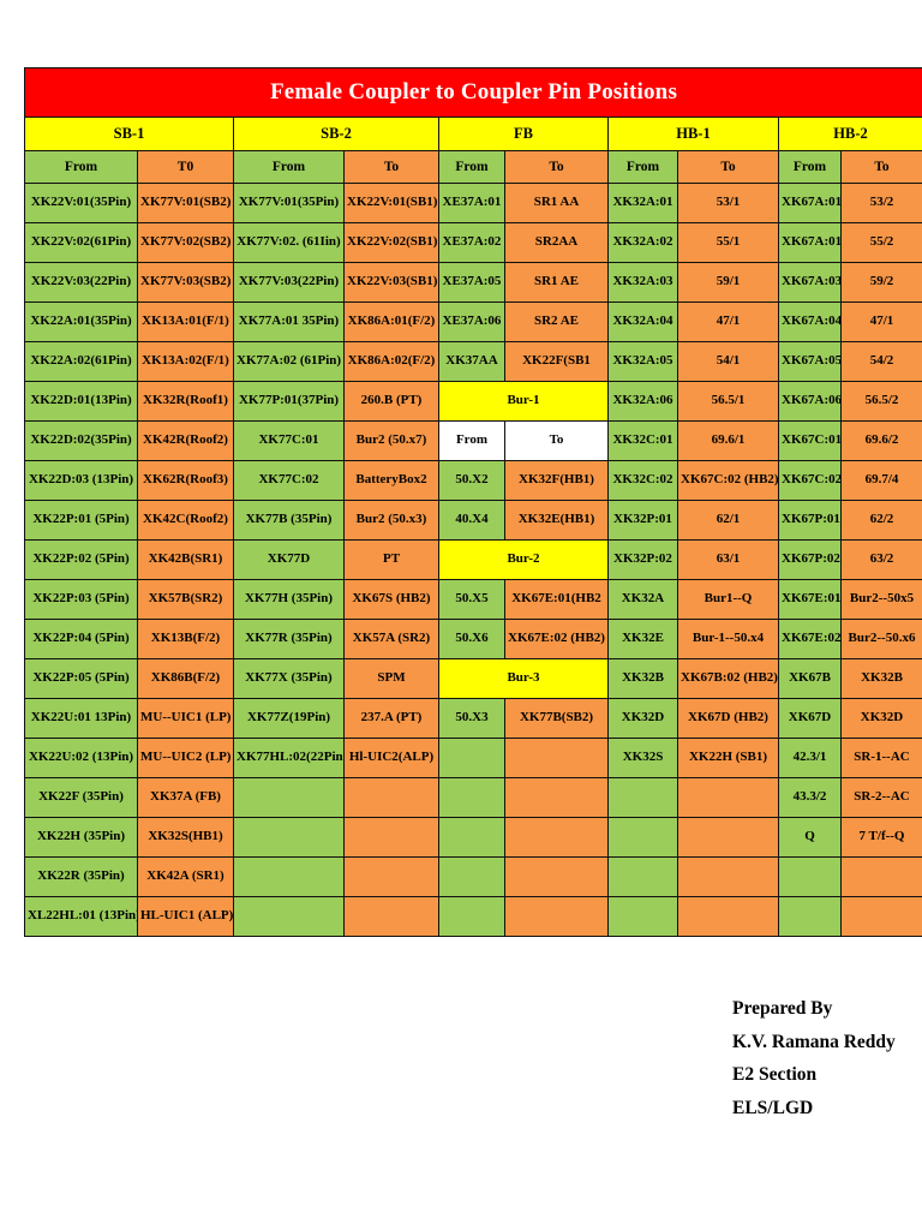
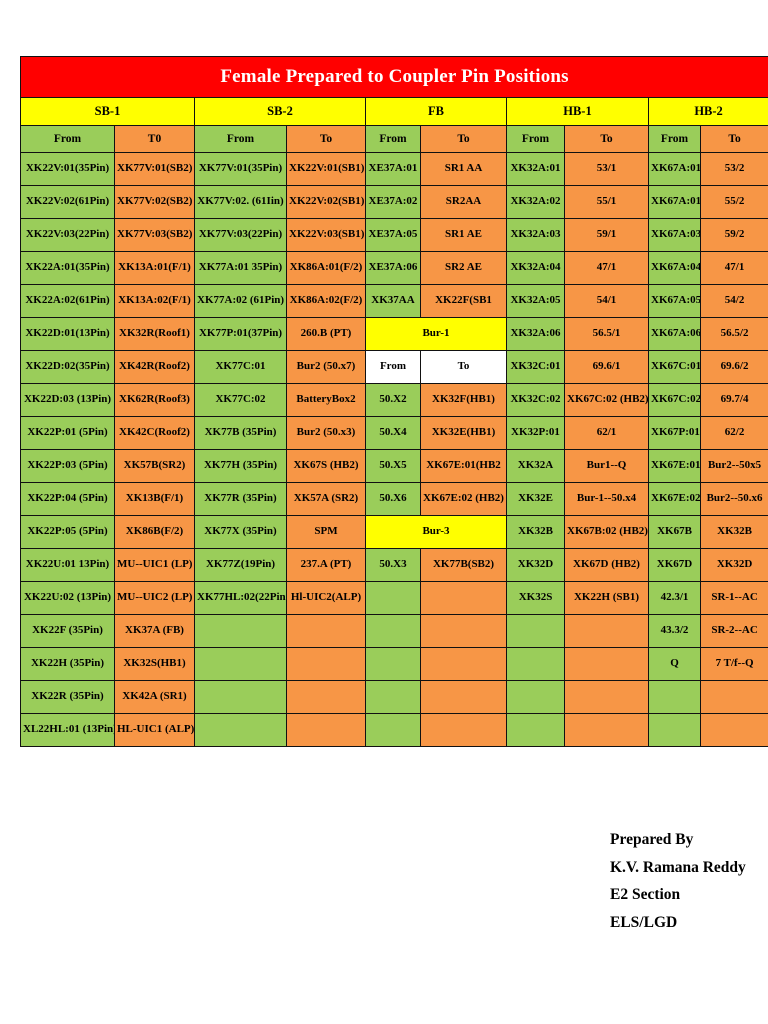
- Female Coupler to Coupler Pin Positions
+ Female Prepared to Coupler Pin Positions
  SB-1	SB-2	FB	HB-1	HB-2
  From	T0	From	To	From	To	From	To	From	To
  XK22V:01(35Pin)	XK77V:01(SB2)	XK77V:01(35Pin)	XK22V:01(SB1)	XE37A:01	SR1 AA	XK32A:01	53/1	XK67A:01	53/2
  XK22V:02(61Pin)	XK77V:02(SB2)	XK77V:02. (61Iin)	XK22V:02(SB1)	XE37A:02	SR2AA	XK32A:02	55/1	XK67A:01	55/2
  XK22V:03(22Pin)	XK77V:03(SB2)	XK77V:03(22Pin)	XK22V:03(SB1)	XE37A:05	SR1 AE	XK32A:03	59/1	XK67A:03	59/2
  XK22A:01(35Pin)	XK13A:01(F/1)	XK77A:01 35Pin)	XK86A:01(F/2)	XE37A:06	SR2 AE	XK32A:04	47/1	XK67A:04	47/1
  XK22A:02(61Pin)	XK13A:02(F/1)	XK77A:02 (61Pin)	XK86A:02(F/2)	XK37AA	XK22F(SB1	XK32A:05	54/1	XK67A:05	54/2
  XK22D:01(13Pin)	XK32R(Roof1)	XK77P:01(37Pin)	260.B (PT)	Bur-1	XK32A:06	56.5/1	XK67A:06	56.5/2
  XK22D:02(35Pin)	XK42R(Roof2)	XK77C:01	Bur2 (50.x7)	From	To	XK32C:01	69.6/1	XK67C:01	69.6/2
  XK22D:03 (13Pin)	XK62R(Roof3)	XK77C:02	BatteryBox2	50.X2	XK32F(HB1)	XK32C:02	XK67C:02 (HB2)	XK67C:02	69.7/4
- XK22P:01 (5Pin)	XK42C(Roof2)	XK77B (35Pin)	Bur2 (50.x3)	40.X4	XK32E(HB1)	XK32P:01	62/1	XK67P:01	62/2
+ XK22P:01 (5Pin)	XK42C(Roof2)	XK77B (35Pin)	Bur2 (50.x3)	50.X4	XK32E(HB1)	XK32P:01	62/1	XK67P:01	62/2
- XK22P:02 (5Pin)	XK42B(SR1)	XK77D	PT	Bur-2	XK32P:02	63/1	XK67P:02	63/2
  XK22P:03 (5Pin)	XK57B(SR2)	XK77H (35Pin)	XK67S (HB2)	50.X5	XK67E:01(HB2	XK32A	Bur1--Q	XK67E:01	Bur2--50x5
- XK22P:04 (5Pin)	XK13B(F/2)	XK77R (35Pin)	XK57A (SR2)	50.X6	XK67E:02 (HB2)	XK32E	Bur-1--50.x4	XK67E:02	Bur2--50.x6
+ XK22P:04 (5Pin)	XK13B(F/1)	XK77R (35Pin)	XK57A (SR2)	50.X6	XK67E:02 (HB2)	XK32E	Bur-1--50.x4	XK67E:02	Bur2--50.x6
  XK22P:05 (5Pin)	XK86B(F/2)	XK77X (35Pin)	SPM	Bur-3	XK32B	XK67B:02 (HB2)	XK67B	XK32B
  XK22U:01 13Pin)	MU--UIC1 (LP)	XK77Z(19Pin)	237.A (PT)	50.X3	XK77B(SB2)	XK32D	XK67D (HB2)	XK67D	XK32D
  XK22U:02 (13Pin)	MU--UIC2 (LP)	XK77HL:02(22Pin	Hl-UIC2(ALP)			XK32S	XK22H (SB1)	42.3/1	SR-1--AC
  XK22F (35Pin)	XK37A (FB)							43.3/2	SR-2--AC
  XK22H (35Pin)	XK32S(HB1)							Q	7 T/f--Q
  XK22R (35Pin)	XK42A (SR1)
  XL22HL:01 (13Pin	HL-UIC1 (ALP)
  Prepared By
  K.V. Ramana Reddy
  E2 Section
  ELS/LGD
